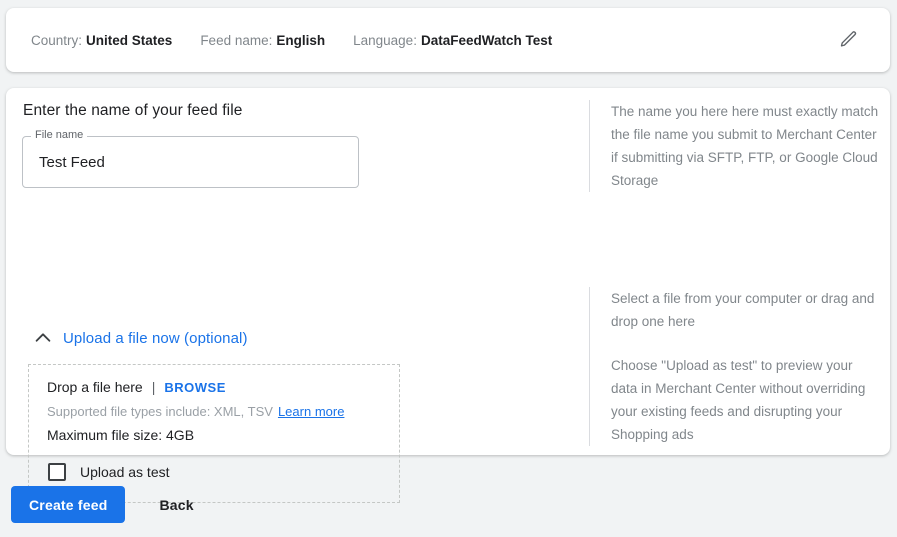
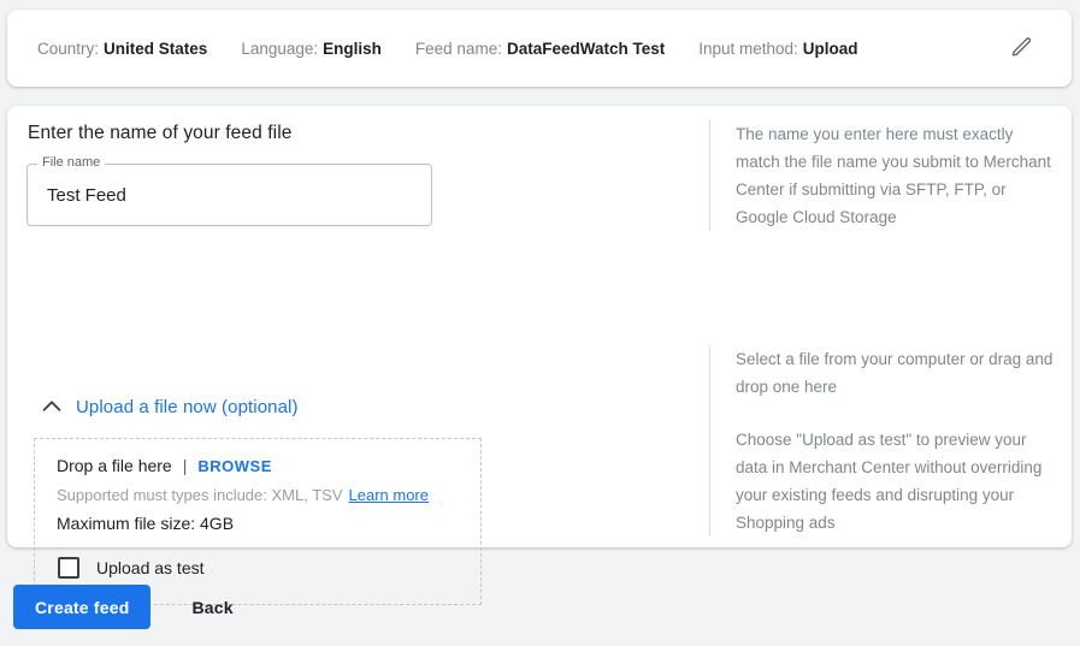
  Country:
  United States
- Feed name:
+ Language:
  English
- Language:
+ Feed name:
  DataFeedWatch Test
+ Input method:
+ Upload
  Enter the name of your feed file
  File name
  Test Feed
  Upload a file now (optional)
  Drop a file here
  |
  BROWSE
- Supported file types include: XML, TSV
+ Supported must types include: XML, TSV
  Learn more
  Maximum file size: 4GB
  Upload as test
- The name you here here must exactly match the file name you submit to Merchant Center if submitting via SFTP, FTP, or Google Cloud Storage
+ The name you enter here must exactly match the file name you submit to Merchant Center if submitting via SFTP, FTP, or Google Cloud Storage
  Select a file from your computer or drag and drop one here
  Choose "Upload as test" to preview your data in Merchant Center without overriding your existing feeds and disrupting your Shopping ads
  Create feed
  Back
